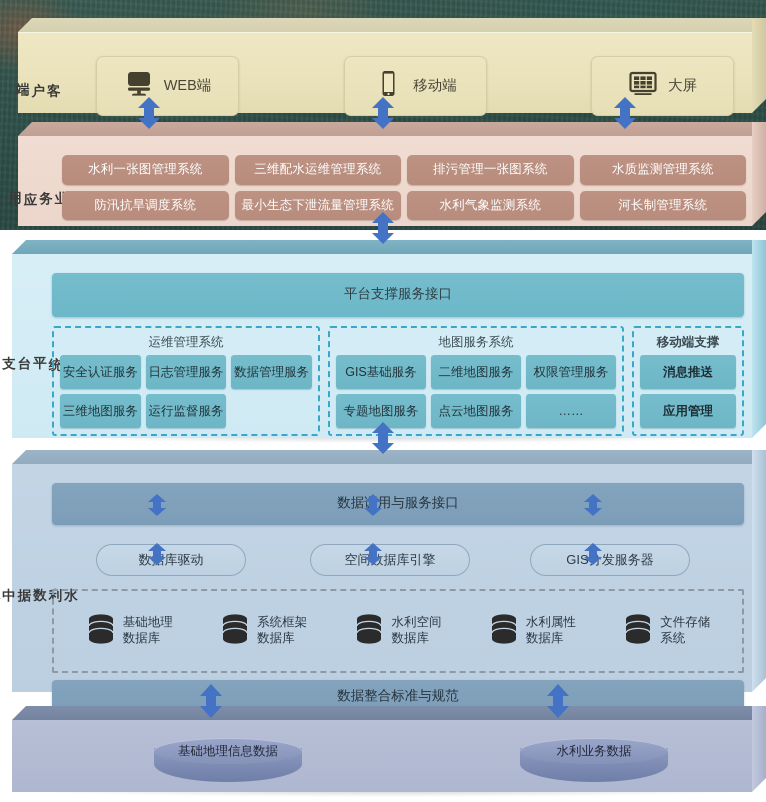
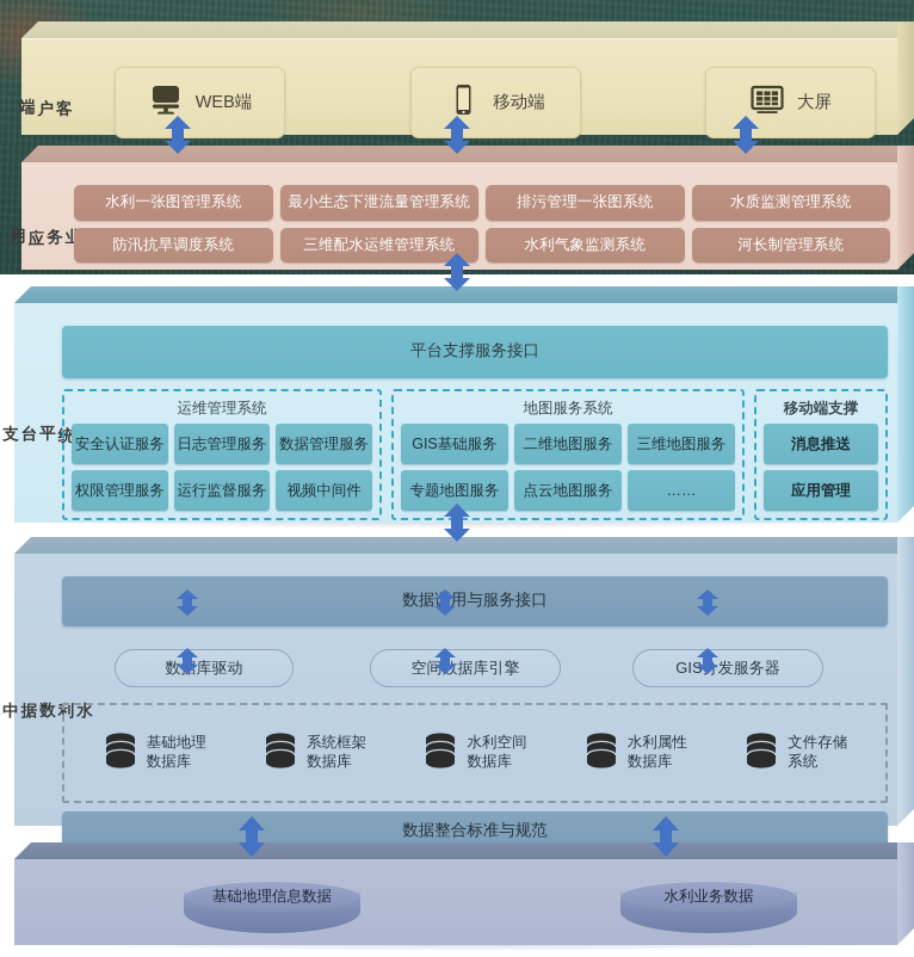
  WEB端
  移动端
  大屏
  水利一张图管理系统
- 三维配水运维管理系统
+ 最小生态下泄流量管理系统
  排污管理一张图系统
  水质监测管理系统
  防汛抗旱调度系统
- 最小生态下泄流量管理系统
+ 三维配水运维管理系统
  水利气象监测系统
  河长制管理系统
  平台支撑服务接口
  运维管理系统
  安全认证服务
  日志管理服务
  数据管理服务
- 三维地图服务
+ 权限管理服务
  运行监督服务
+ 视频中间件
  地图服务系统
  GIS基础服务
  二维地图服务
- 权限管理服务
+ 三维地图服务
  专题地图服务
  点云地图服务
  ……
  移动端支撑
  消息推送
  应用管理
  数据用与服务接口
  数库驱动
  空间据库引擎
  GIS发服务器
  基础地理
  数据库
  系统框架
  数据库
  水利空间
  数据库
  水利属性
  数据库
  文件存储
  系统
  数据整合标准与规范
  基础地理信息数据
  水利业务数据
